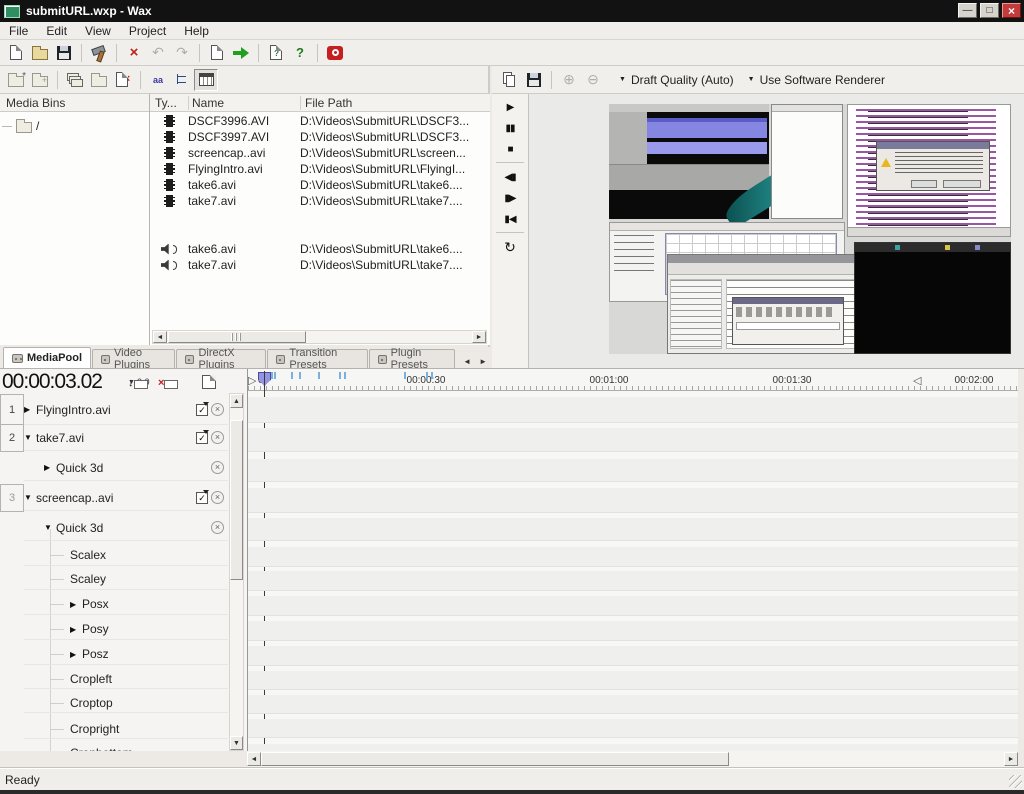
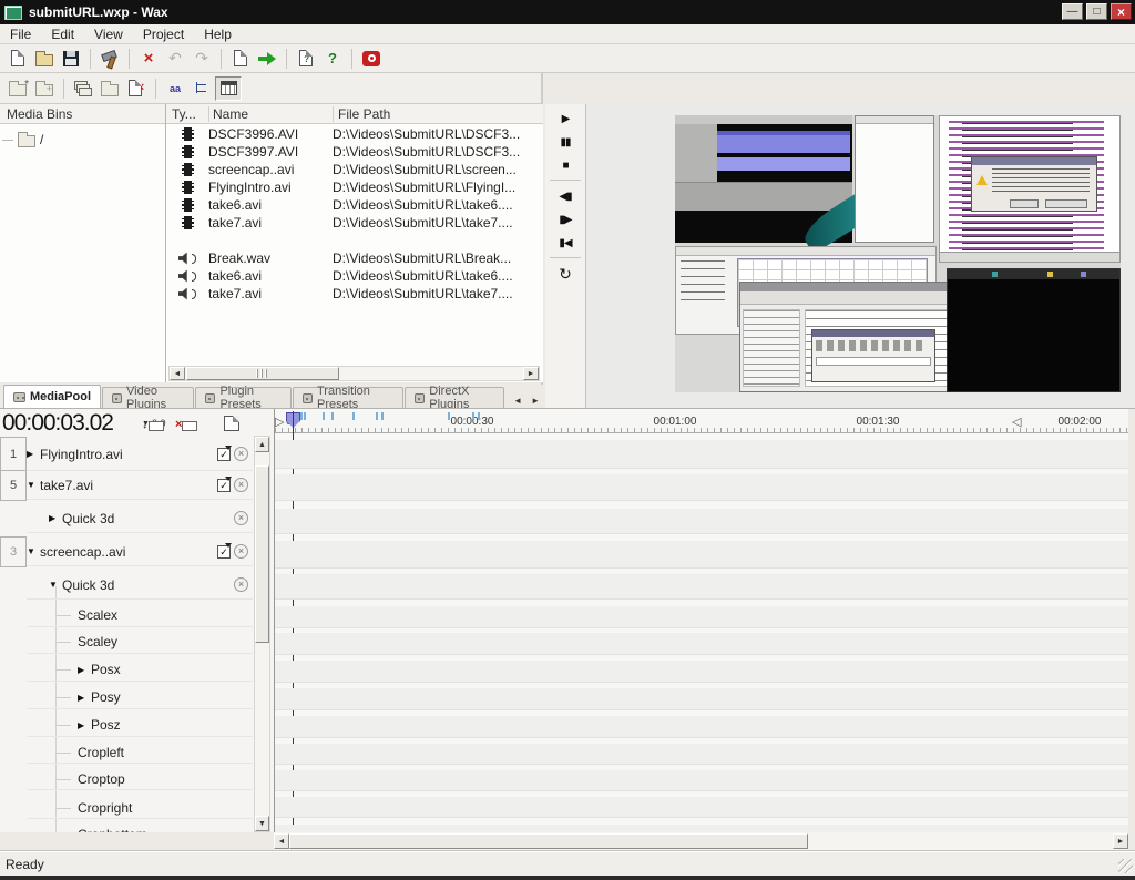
  submitURL.wxp - Wax
  —
  □
  ×
  File
  Edit
  View
  Project
  Help
  ×
  ↶
  ↷
  ?
  ?
  *
  +
  aa
  Media Bins
  /
  Ty...
  Name
  File Path
  DSCF3996.AVI
  D:\Videos\SubmitURL\DSCF3...
  DSCF3997.AVI
  D:\Videos\SubmitURL\DSCF3...
  screencap..avi
  D:\Videos\SubmitURL\screen...
  FlyingIntro.avi
  D:\Videos\SubmitURL\FlyingI...
  take6.avi
  D:\Videos\SubmitURL\take6....
  take7.avi
  D:\Videos\SubmitURL\take7....
+ Break.wav
+ D:\Videos\SubmitURL\Break...
  take6.avi
  D:\Videos\SubmitURL\take6....
  take7.avi
  D:\Videos\SubmitURL\take7....
  MediaPool
  Video Plugins
- DirectX Plugins
+ Plugin Presets
  Transition Presets
- Plugin Presets
+ DirectX Plugins
  ◄
  ►
- ⊕
- ⊖
- Draft Quality (Auto)
- Use Software Renderer
  ▶
  ▮▮
  ■
  ◀▮
  ▮▶
  ▮◀
  ↻
  00:00:03.02
  ↓
  ×
  ▶
  FlyingIntro.avi
  ✓
  ×
  ▼
  take7.avi
  ✓
  ×
  ▶
  Quick 3d
  ×
  ▼
  screencap..avi
  ✓
  ×
  ▼
  Quick 3d
  ×
  Scalex
  Scaley
  ▶
  Posx
  ▶
  Posy
  ▶
  Posz
  Cropleft
  Croptop
  Cropright
  1
- 2
+ 5
  3
  ▷
  00:00:30
  00:01:00
  00:01:30
  00:02:00
  ◁
  Ready
